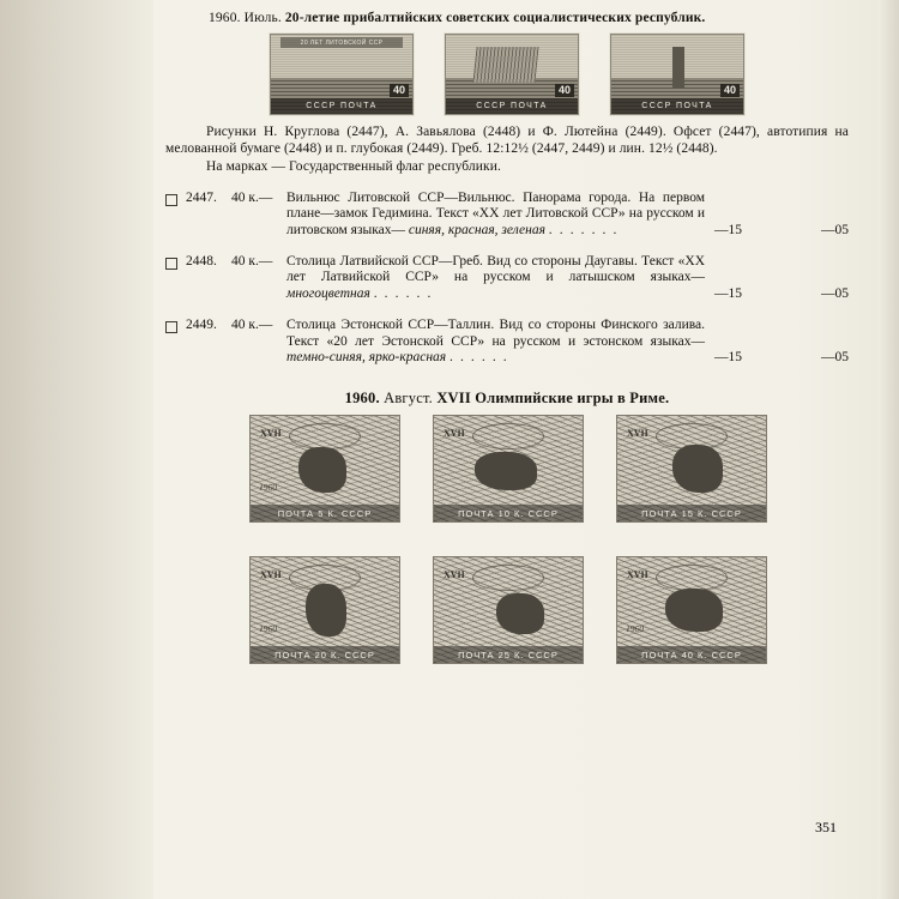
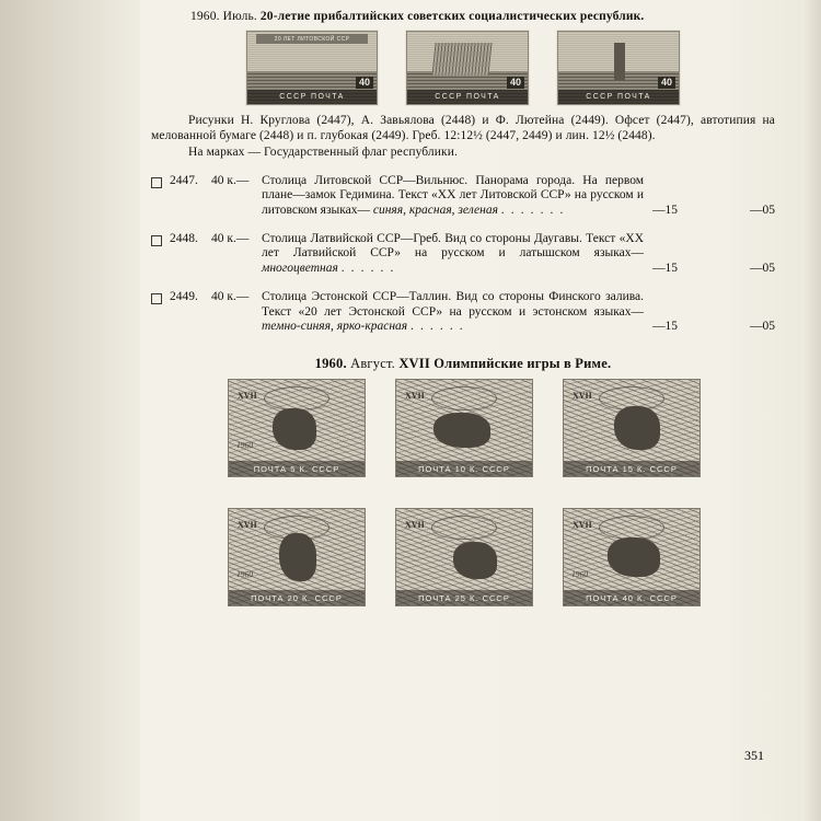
  1960. Июль. 20-летие прибалтийских советских социалистических республик.
  40
  40
  40
  Рисунки Н. Круглова (2447), А. Завьялова (2448) и Ф. Лютейна (2449). Офсет (2447), автотипия на мелованной бумаге (2448) и п. глубокая (2449). Греб. 12:12½ (2447, 2449) и лин. 12½ (2448).
  На марках — Государственный флаг республики.
  2447.
  40 к.—
- Вильнюс Литовской ССР—Вильнюс. Панорама города. На первом плане—замок Гедимина. Текст «XX лет Литовской ССР» на русском и литовском языках— синяя, красная, зеленая . . . . . . .
+ Столица Литовской ССР—Вильнюс. Панорама города. На первом плане—замок Гедимина. Текст «XX лет Литовской ССР» на русском и литовском языках— синяя, красная, зеленая . . . . . . .
  —15
  —05
  2448.
  40 к.—
  Столица Латвийской ССР—Греб. Вид со стороны Даугавы. Текст «XX лет Латвийской ССР» на русском и латышском языках— многоцветная . . . . . .
  —15
  —05
  2449.
  40 к.—
  Столица Эстонской ССР—Таллин. Вид со стороны Финского залива. Текст «20 лет Эстонской ССР» на русском и эстонском языках— темно-синяя, ярко-красная . . . . . .
  —15
  —05
  1960. Август. XVII Олимпийские игры в Риме.
  XVII
  1960
  ПОЧТА 5 К. СССР
  XVII
  ПОЧТА 10 К. СССР
  XVII
  ПОЧТА 15 К. СССР
  XVII
  1960
  ПОЧТА 20 К. СССР
  XVII
  ПОЧТА 25 К. СССР
  XVII
  1960
  ПОЧТА 40 К. СССР
  351
